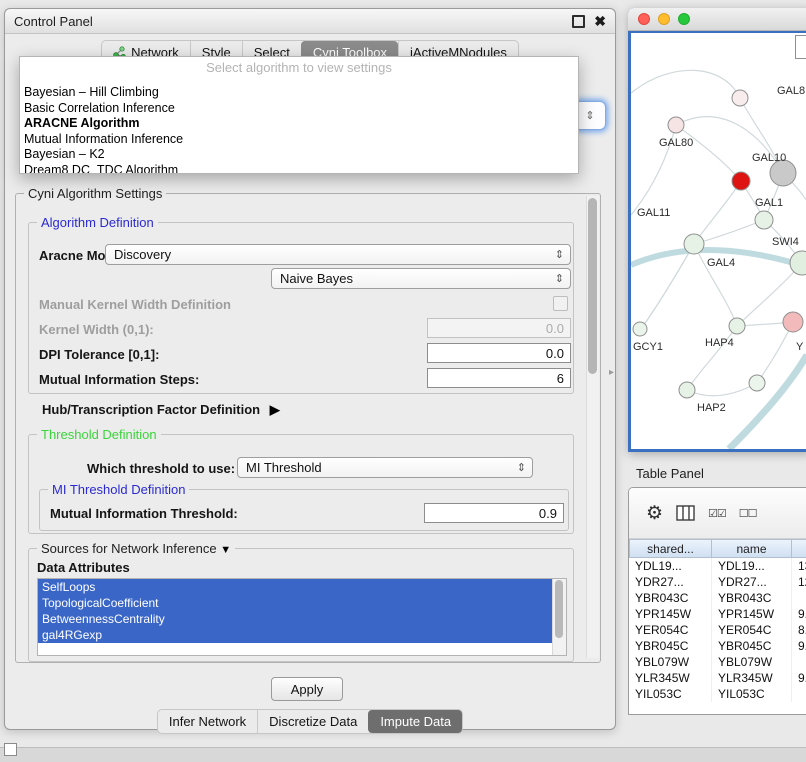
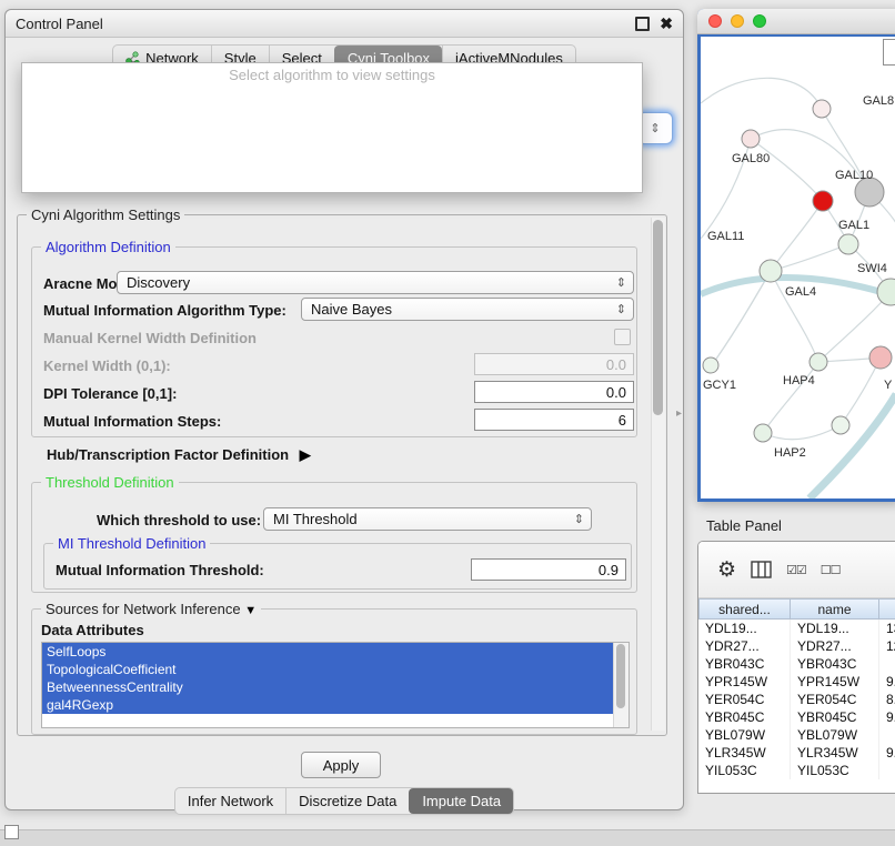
  Control Panel
  ✖
  Network
  Style
  Select
  Cyni Toolbox
  jActiveMNodules
  ⇕
  Select algorithm to view settings
- Bayesian – Hill Climbing
- Basic Correlation Inference
- ARACNE Algorithm
- Mutual Information Inference
- Bayesian – K2
- Dream8 DC_TDC Algorithm
  Cyni Algorithm Settings
  Algorithm Definition
  Aracne Mo
  Discovery
  ⇕
+ Mutual Information Algorithm Type:
  Naive Bayes
  ⇕
  Manual Kernel Width Definition
  Kernel Width (0,1):
  0.0
  DPI Tolerance [0,1]:
  0.0
  Mutual Information Steps:
  6
  Hub/Transcription Factor Definition ▶
  Threshold Definition
  Which threshold to use:
  MI Threshold
  ⇕
  MI Threshold Definition
  Mutual Information Threshold:
  0.9
  Sources for Network Inference ▼
  Data Attributes
  SelfLoops
  TopologicalCoefficient
  BetweennessCentrality
  gal4RGexp
  Apply
  Infer Network
  Discretize Data
  Impute Data
  ▸
  GAL8
  GAL80
  GAL10
  GAL1
  GAL11
  SWI4
  GAL4
  HAP4
  GCY1
  Y
  HAP2
  Table Panel
  ⚙
  ☑☑
  ☐☐
  shared...
  name
  YDL19...
  YDL19...
  YDR27...
  YDR27...
  YBR043C
  YBR043C
  YPR145W
  YPR145W
  YER054C
  YER054C
  YBR045C
  YBR045C
  YBL079W
  YBL079W
  YLR345W
  YLR345W
  YIL053C
  YIL053C
